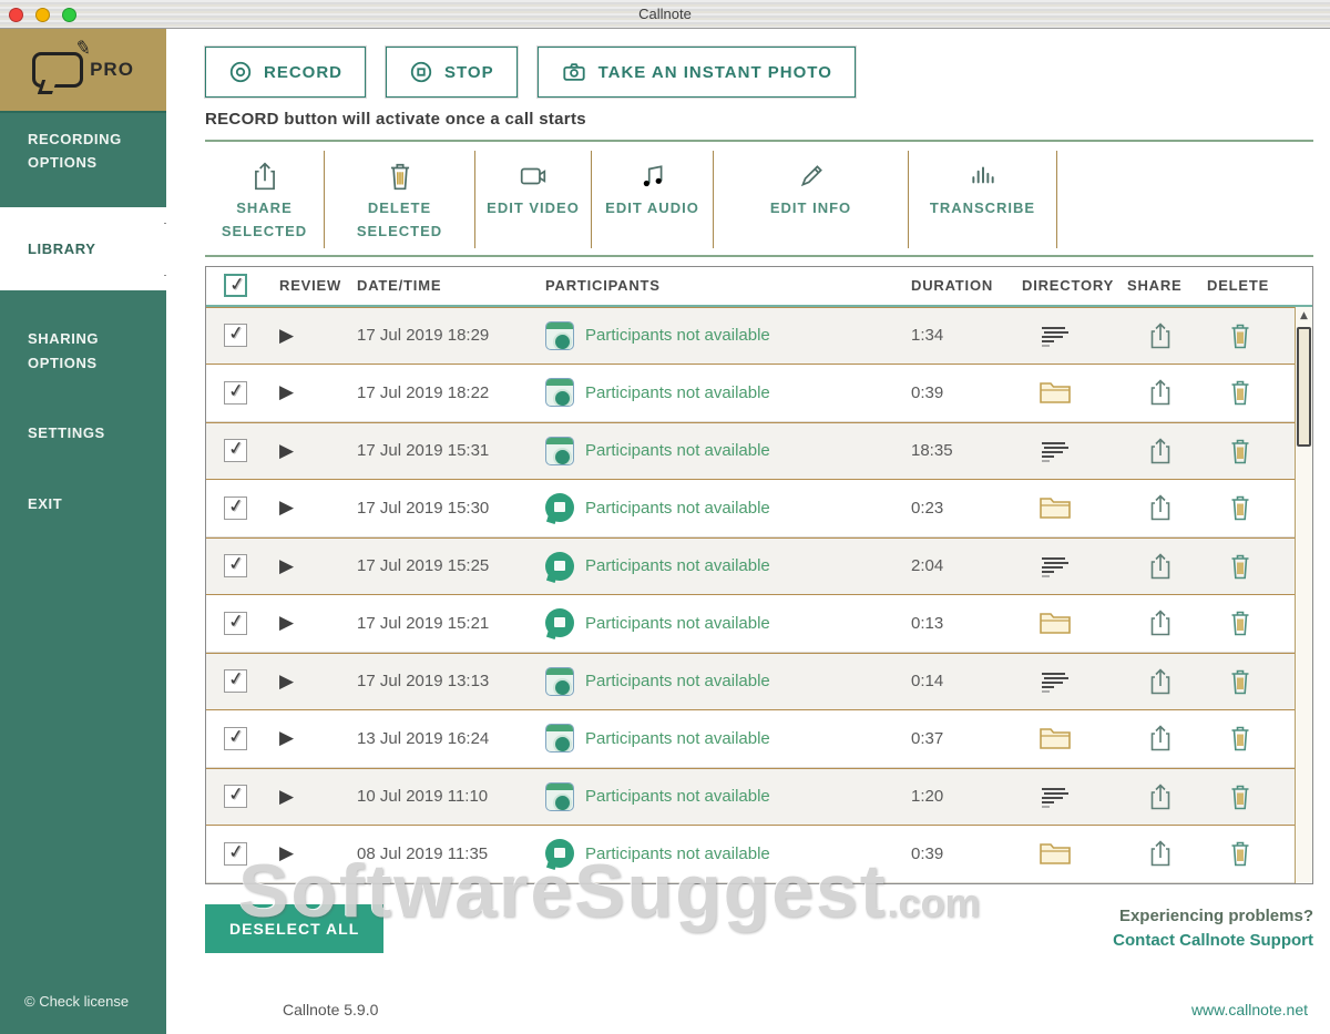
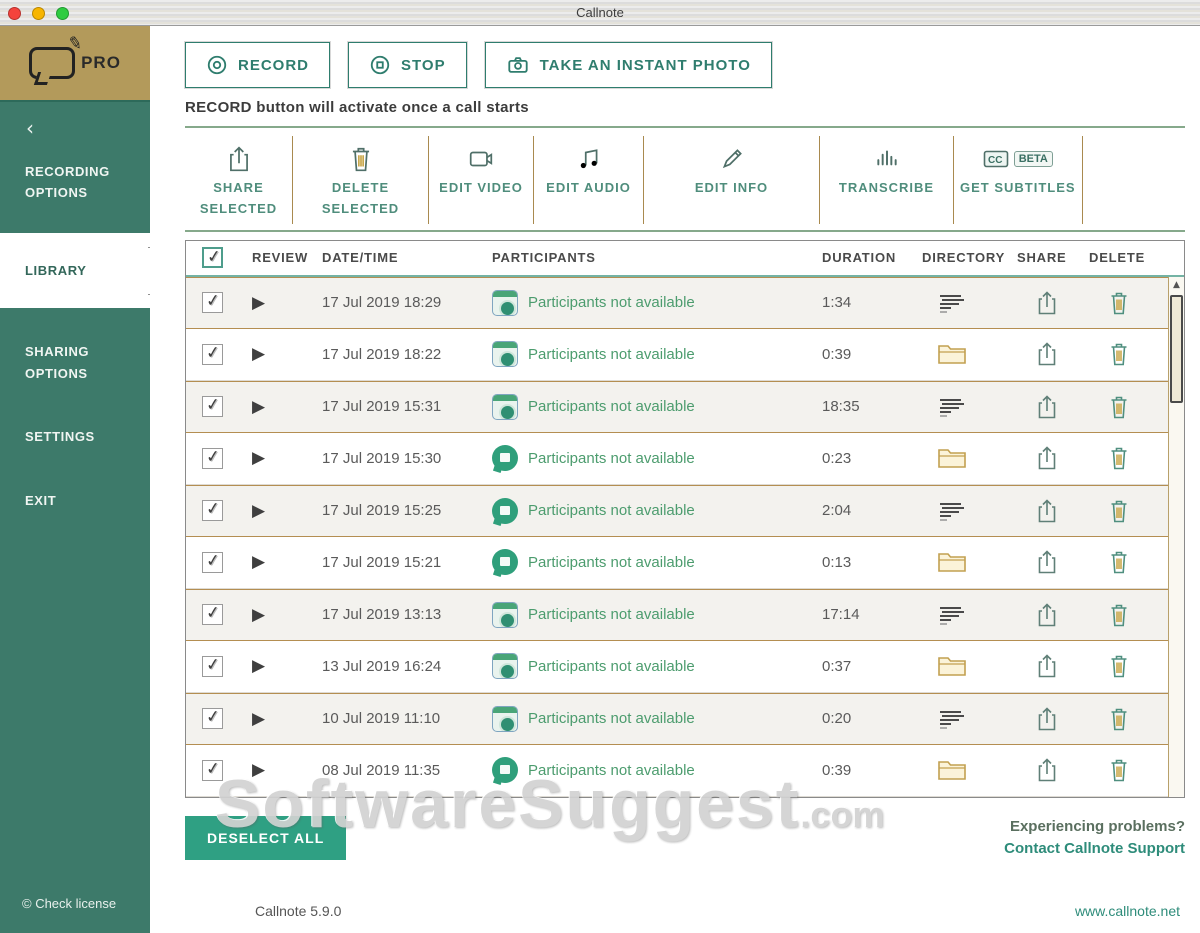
  Callnote
  PRO
+ ‹
  RECORDING OPTIONS
  LIBRARY
  SHARING OPTIONS
  SETTINGS
  EXIT
  © Check license
  RECORD
  STOP
  TAKE AN INSTANT PHOTO
  RECORD button will activate once a call starts
  SHARE SELECTED
  DELETE SELECTED
  EDIT VIDEO
  EDIT AUDIO
  EDIT INFO
  TRANSCRIBE
+ BETA
+ GET SUBTITLES
  REVIEW
  DATE/TIME
  PARTICIPANTS
  DURATION
  DIRECTORY
  SHARE
  DELETE
  ▶
  17 Jul 2019 18:29
  Participants not available
  1:34
  ▶
  17 Jul 2019 18:22
  Participants not available
  0:39
  ▶
  17 Jul 2019 15:31
  Participants not available
  18:35
  ▶
  17 Jul 2019 15:30
  Participants not available
  0:23
  ▶
  17 Jul 2019 15:25
  Participants not available
  2:04
  ▶
  17 Jul 2019 15:21
  Participants not available
  0:13
  ▶
  17 Jul 2019 13:13
  Participants not available
- 0:14
+ 17:14
  ▶
  13 Jul 2019 16:24
  Participants not available
  0:37
  ▶
  10 Jul 2019 11:10
  Participants not available
- 1:20
+ 0:20
  ▶
  08 Jul 2019 11:35
  Participants not available
  0:39
  ▲
  DESELECT ALL
  Experiencing problems?
  Contact Callnote Support
  Callnote 5.9.0
  www.callnote.net
  SoftwareSuggest.com
